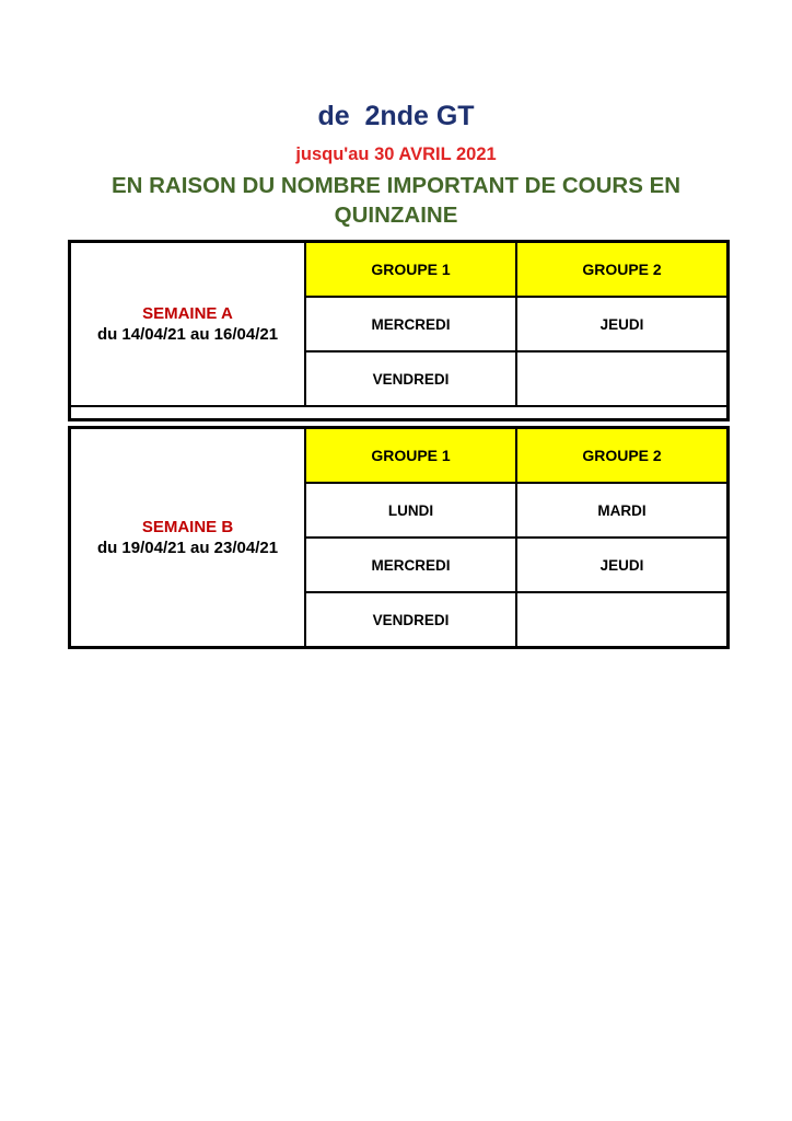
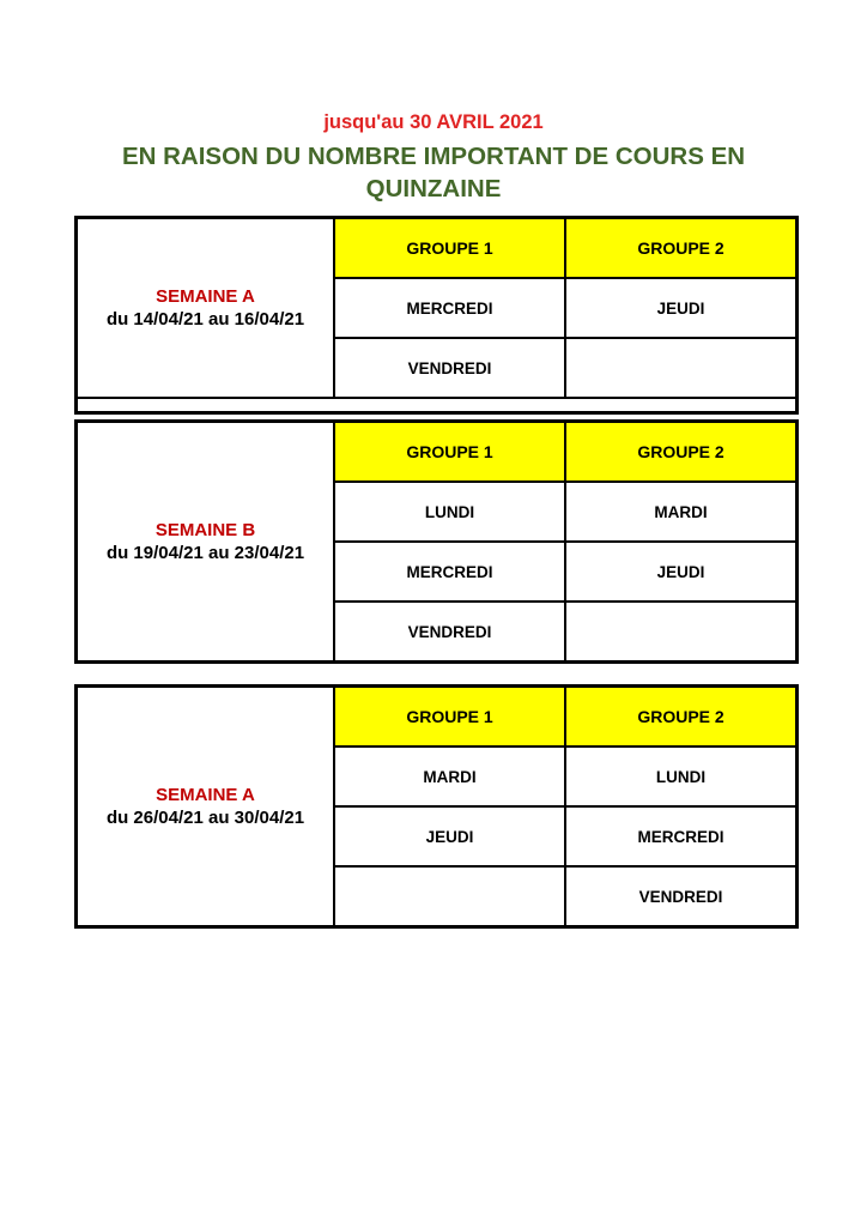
- de 2nde GT
  jusqu'au 30 AVRIL 2021
  EN RAISON DU NOMBRE IMPORTANT DE COURS EN QUINZAINE
  SEMAINE A du 14/04/21 au 16/04/21	GROUPE 1	GROUPE 2
  MERCREDI	JEUDI
  VENDREDI
  SEMAINE B du 19/04/21 au 23/04/21	GROUPE 1	GROUPE 2
  LUNDI	MARDI
  MERCREDI	JEUDI
  VENDREDI
+ SEMAINE A du 26/04/21 au 30/04/21	GROUPE 1	GROUPE 2
+ MARDI	LUNDI
+ JEUDI	MERCREDI
+ 	VENDREDI
